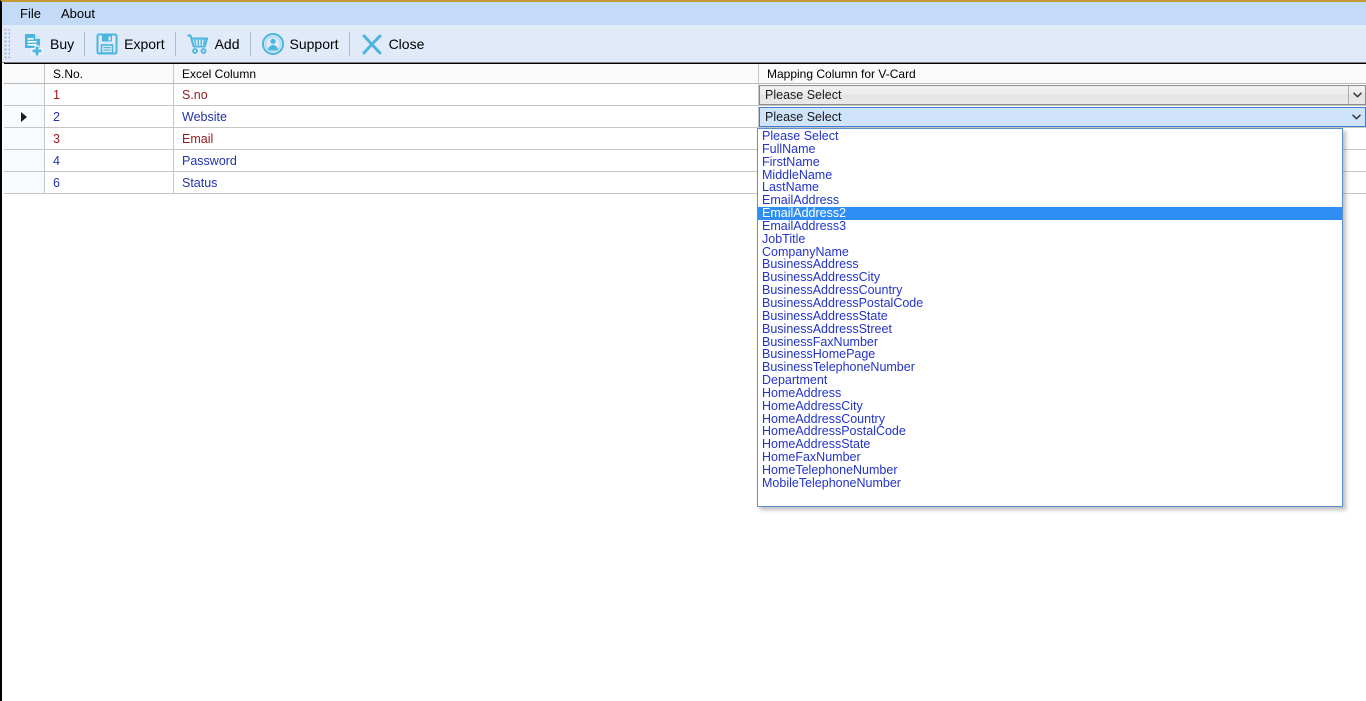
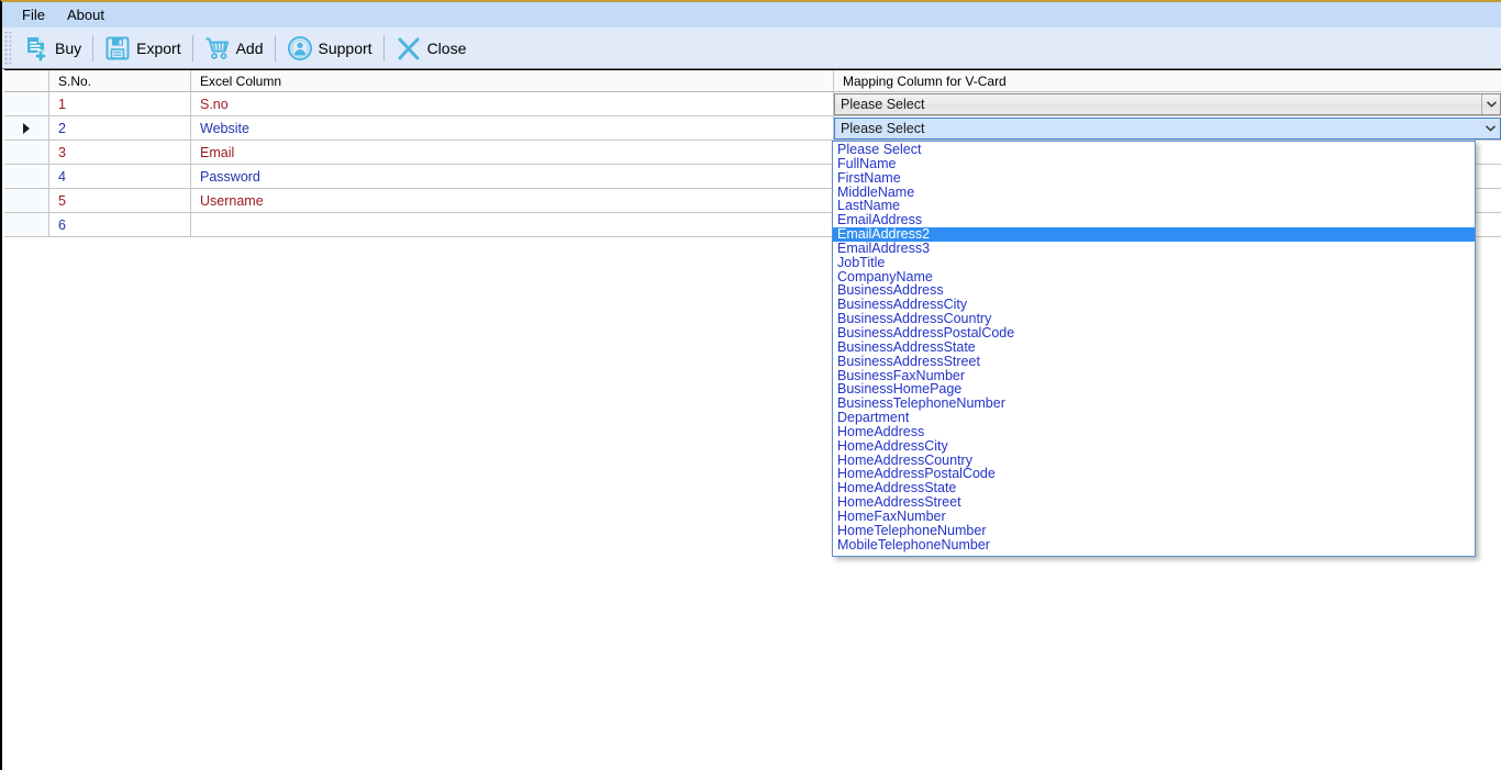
  File
  About
  Buy
  Export
  Add
  Support
  Close
  S.No.
  Excel Column
  Mapping Column for V-Card
  1
  S.no
  Please Select
  2
  Website
  Please Select
  3
  Email
  4
  Password
+ 5
+ Username
  6
- Status
  Please Select
  FullName
  FirstName
  MiddleName
  LastName
  EmailAddress
  EmailAddress2
  EmailAddress3
  JobTitle
  CompanyName
  BusinessAddress
  BusinessAddressCity
  BusinessAddressCountry
  BusinessAddressPostalCode
  BusinessAddressState
  BusinessAddressStreet
  BusinessFaxNumber
  BusinessHomePage
  BusinessTelephoneNumber
  Department
  HomeAddress
  HomeAddressCity
  HomeAddressCountry
  HomeAddressPostalCode
  HomeAddressState
+ HomeAddressStreet
  HomeFaxNumber
  HomeTelephoneNumber
  MobileTelephoneNumber
